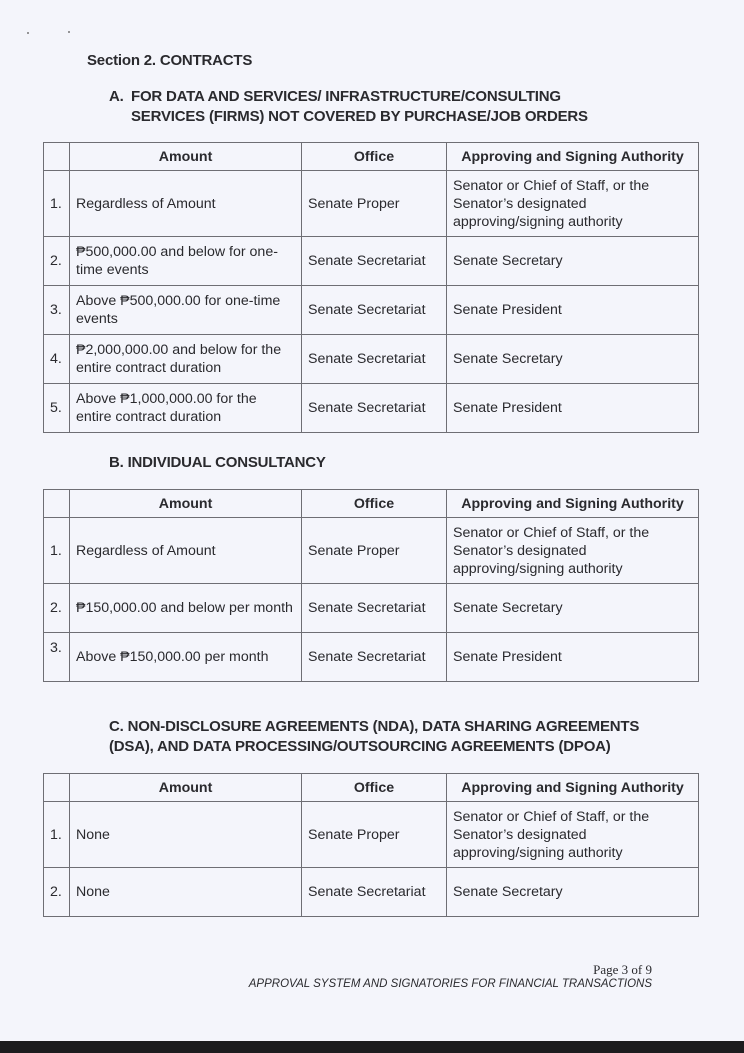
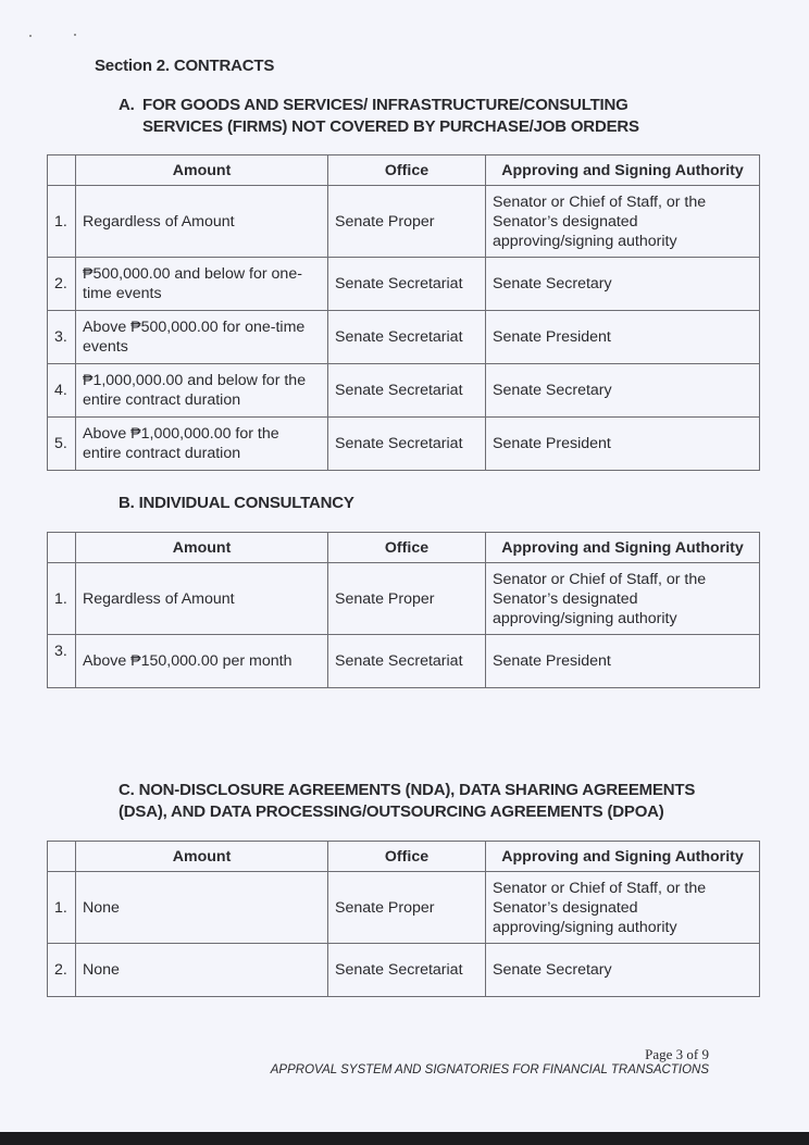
  Section 2. CONTRACTS
- A. FOR DATA AND SERVICES/ INFRASTRUCTURE/CONSULTING
+ A. FOR GOODS AND SERVICES/ INFRASTRUCTURE/CONSULTING
  SERVICES (FIRMS) NOT COVERED BY PURCHASE/JOB ORDERS
  	Amount	Office	Approving and Signing Authority
  1.	Regardless of Amount	Senate Proper	Senator or Chief of Staff, or the Senator’s designated approving/signing authority
  2.	₱500,000.00 and below for one-time events	Senate Secretariat	Senate Secretary
  3.	Above ₱500,000.00 for one-time events	Senate Secretariat	Senate President
- 4.	₱2,000,000.00 and below for the entire contract duration	Senate Secretariat	Senate Secretary
+ 4.	₱1,000,000.00 and below for the entire contract duration	Senate Secretariat	Senate Secretary
  5.	Above ₱1,000,000.00 for the entire contract duration	Senate Secretariat	Senate President
  B. INDIVIDUAL CONSULTANCY
  	Amount	Office	Approving and Signing Authority
  1.	Regardless of Amount	Senate Proper	Senator or Chief of Staff, or the Senator’s designated approving/signing authority
- 2.	₱150,000.00 and below per month	Senate Secretariat	Senate Secretary
  3.	Above ₱150,000.00 per month	Senate Secretariat	Senate President
  C. NON-DISCLOSURE AGREEMENTS (NDA), DATA SHARING AGREEMENTS
  (DSA), AND DATA PROCESSING/OUTSOURCING AGREEMENTS (DPOA)
  	Amount	Office	Approving and Signing Authority
  1.	None	Senate Proper	Senator or Chief of Staff, or the Senator’s designated approving/signing authority
  2.	None	Senate Secretariat	Senate Secretary
  Page 3 of 9
  APPROVAL SYSTEM AND SIGNATORIES FOR FINANCIAL TRANSACTIONS
